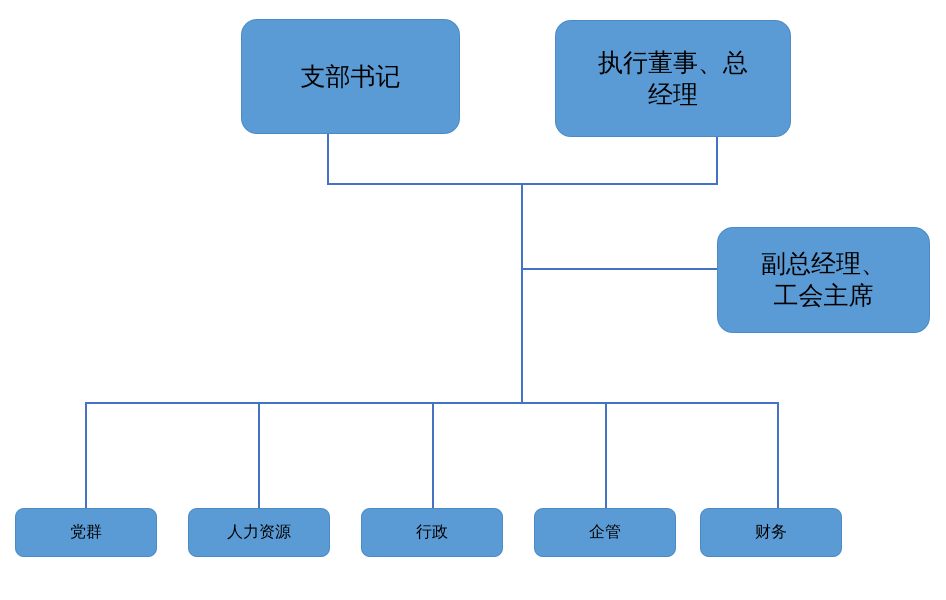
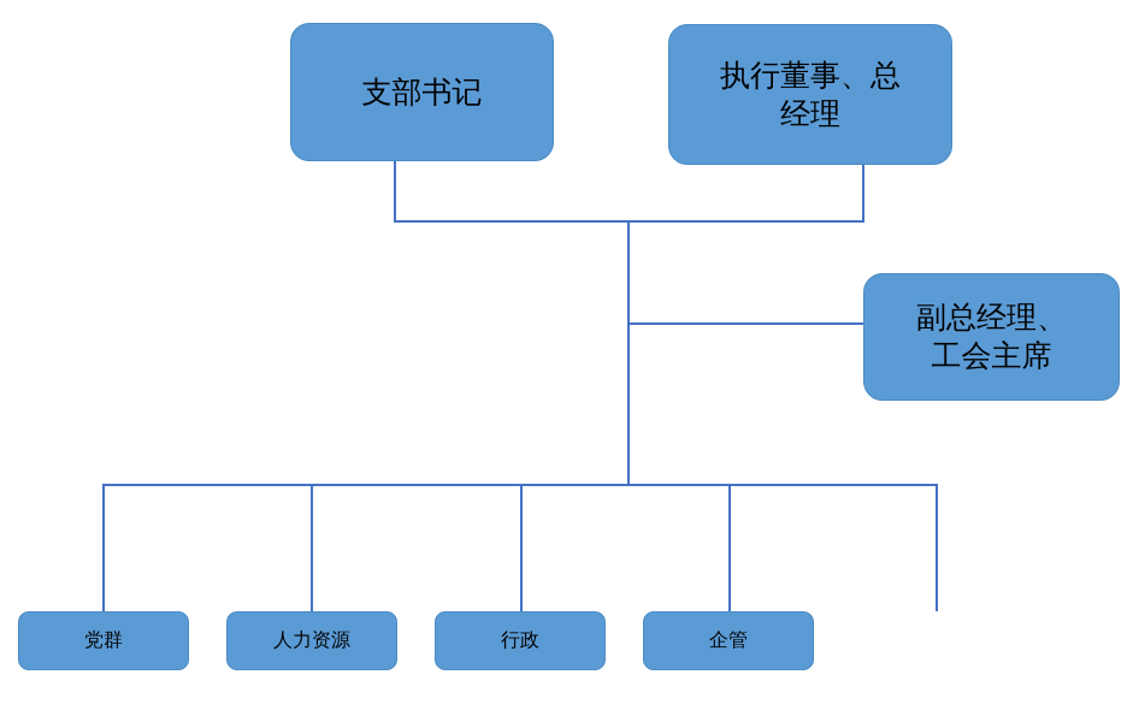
  支部书记
  执行董事、总
  经理
  副总经理、
  工会主席
  党群
  人力资源
  行政
  企管
- 财务
